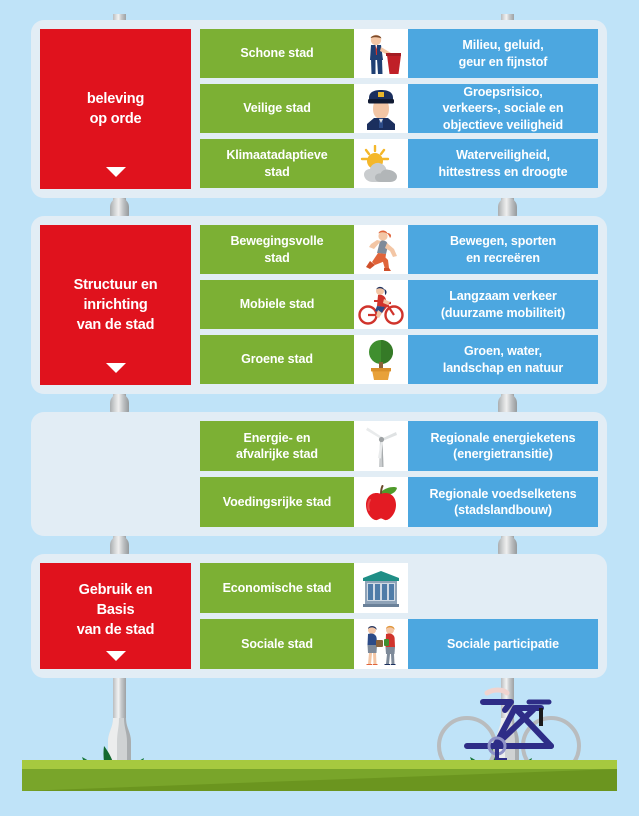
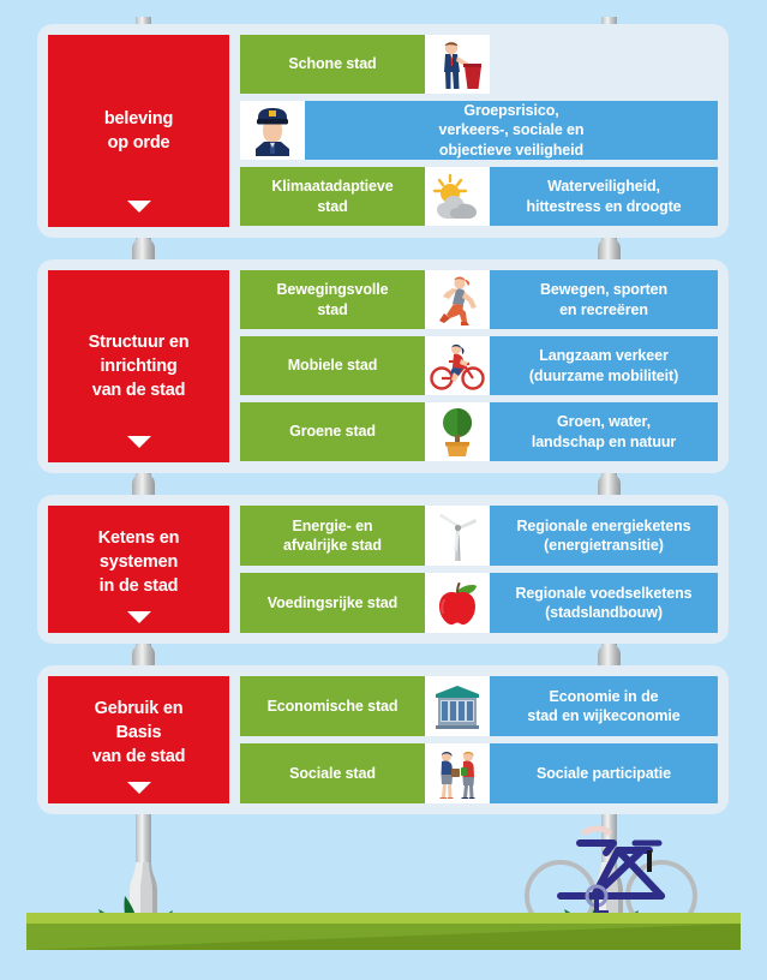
  beleving
  op orde
  Schone stad
- Milieu, geluid,
- geur en fijnstof
- Veilige stad
  Groepsrisico,
  verkeers-, sociale en
  objectieve veiligheid
  Klimaatadaptieve
  stad
  Waterveiligheid,
  hittestress en droogte
  Structuur en
  inrichting
  van de stad
  Bewegingsvolle
  stad
  Bewegen, sporten
  en recreëren
  Mobiele stad
  Langzaam verkeer
  (duurzame mobiliteit)
  Groene stad
  Groen, water,
  landschap en natuur
+ Ketens en
+ systemen
+ in de stad
  Energie- en
  afvalrijke stad
  Regionale energieketens
  (energietransitie)
  Voedingsrijke stad
  Regionale voedselketens
  (stadslandbouw)
  Gebruik en
  Basis
  van de stad
  Economische stad
+ Economie in de
+ stad en wijkeconomie
  Sociale stad
  Sociale participatie
